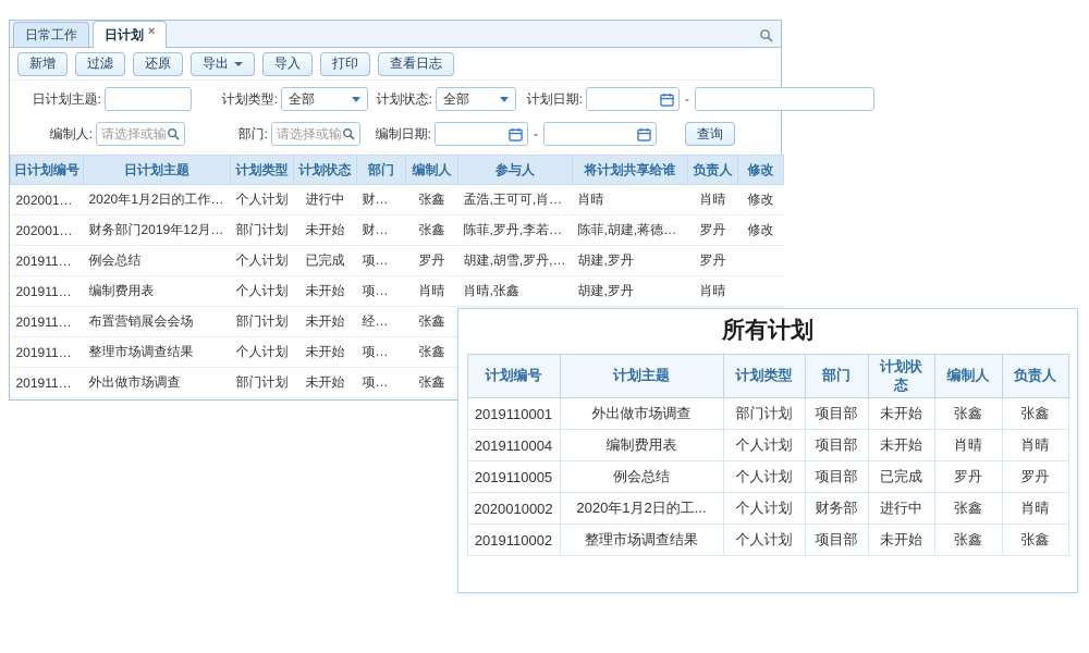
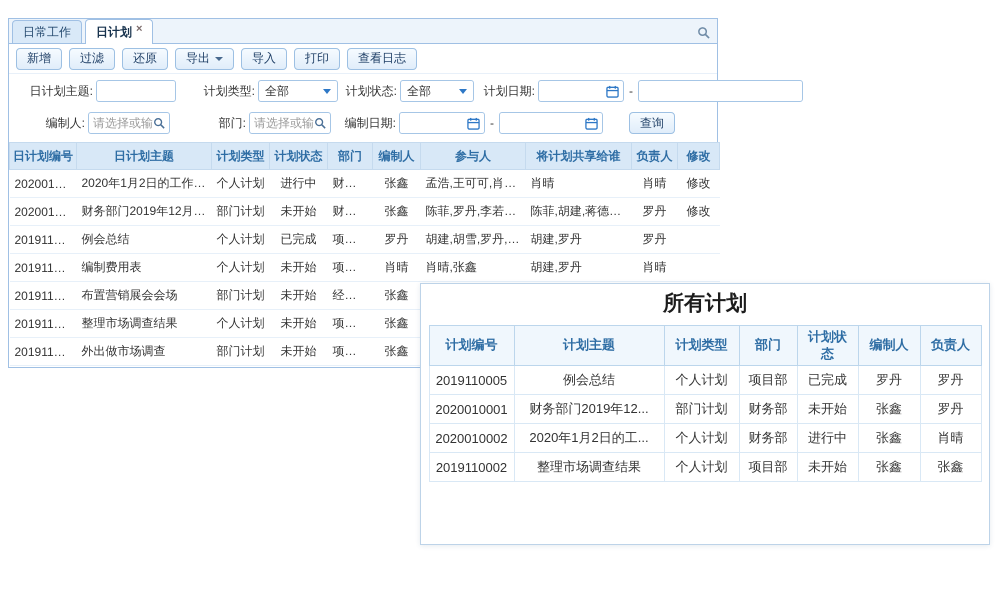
  日常工作
  日计划
  ×
  新增
  过滤
  还原
  导出
  导入
  打印
  查看日志
  日计划主题:
  计划类型:
  全部
  计划状态:
  全部
  计划日期:
  -
  编制人:
  请选择或输
  部门:
  请选择或输
  编制日期:
  -
  查询
  日计划编号	日计划主题	计划类型	计划状态	部门	编制人	参与人	将计划共享给谁	负责人	修改
  202001000	2020年1月2日的工作日..	个人计划	进行中	财务部	张鑫	孟浩,王可可,肖晴,	肖晴	肖晴	修改
  202001000	财务部门2019年12月的..	部门计划	未开始	财务部	张鑫	陈菲,罗丹,李若若,	陈菲,胡建,蒋德帆,..	罗丹	修改
  201911000	例会总结	个人计划	已完成	项目部	罗丹	胡建,胡雪,罗丹,任	胡建,罗丹	罗丹
  201911000	编制费用表	个人计划	未开始	项目部	肖晴	肖晴,张鑫	胡建,罗丹	肖晴
  201911000	布置营销展会会场	部门计划	未开始	经营部	张鑫
  201911000	整理市场调查结果	个人计划	未开始	项目部	张鑫
  201911000	外出做市场调查	部门计划	未开始	项目部	张鑫
  所有计划
  计划编号	计划主题	计划类型	部门	计划状态	编制人	负责人
- 2019110001	外出做市场调查	部门计划	项目部	未开始	张鑫	张鑫
- 2019110004	编制费用表	个人计划	项目部	未开始	肖晴	肖晴
  2019110005	例会总结	个人计划	项目部	已完成	罗丹	罗丹
+ 2020010001	财务部门2019年12...	部门计划	财务部	未开始	张鑫	罗丹
  2020010002	2020年1月2日的工...	个人计划	财务部	进行中	张鑫	肖晴
  2019110002	整理市场调查结果	个人计划	项目部	未开始	张鑫	张鑫
